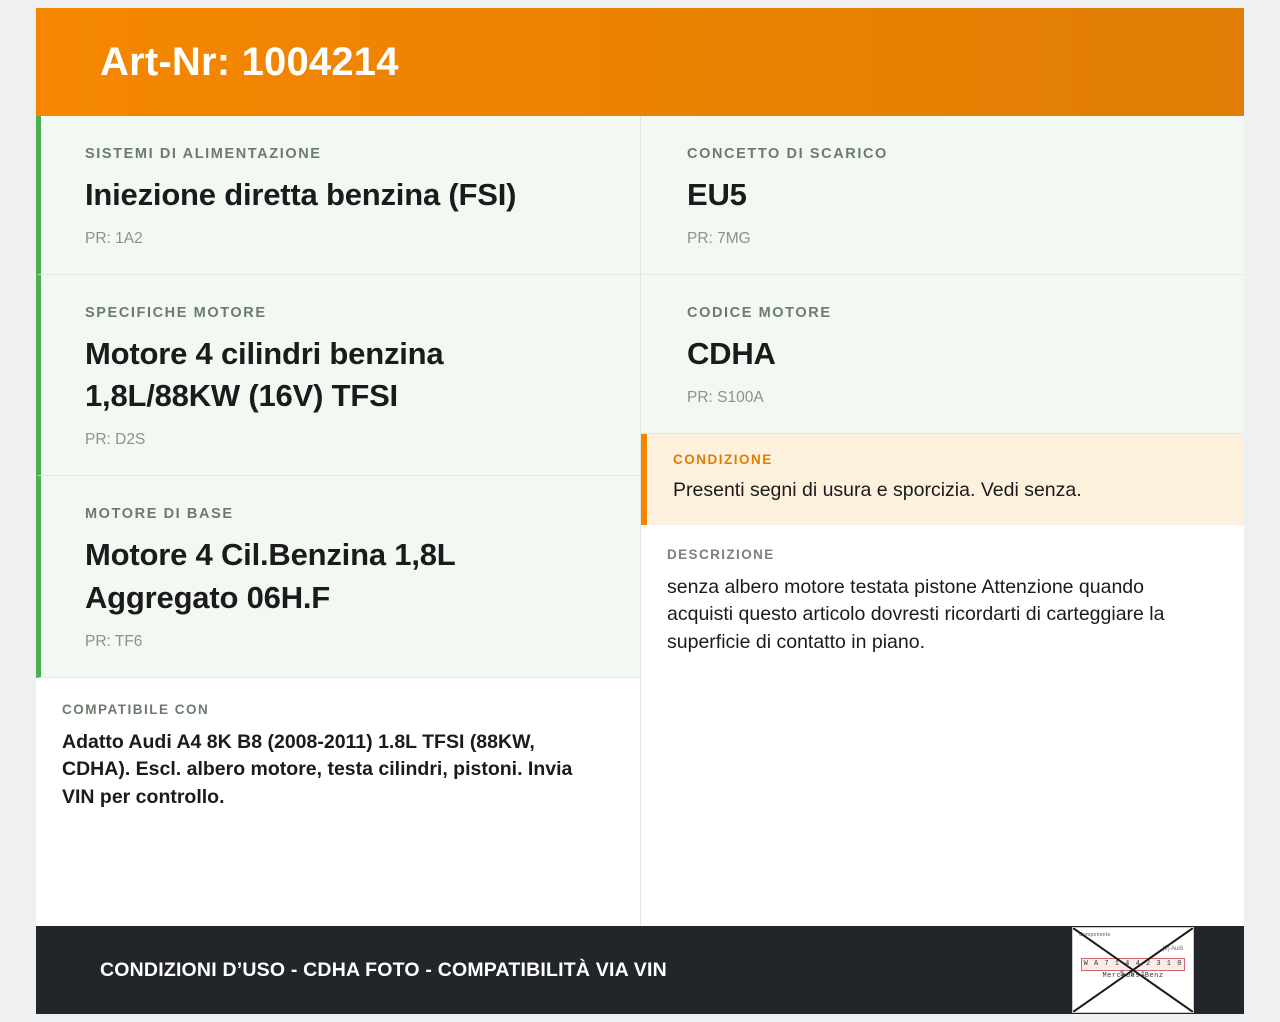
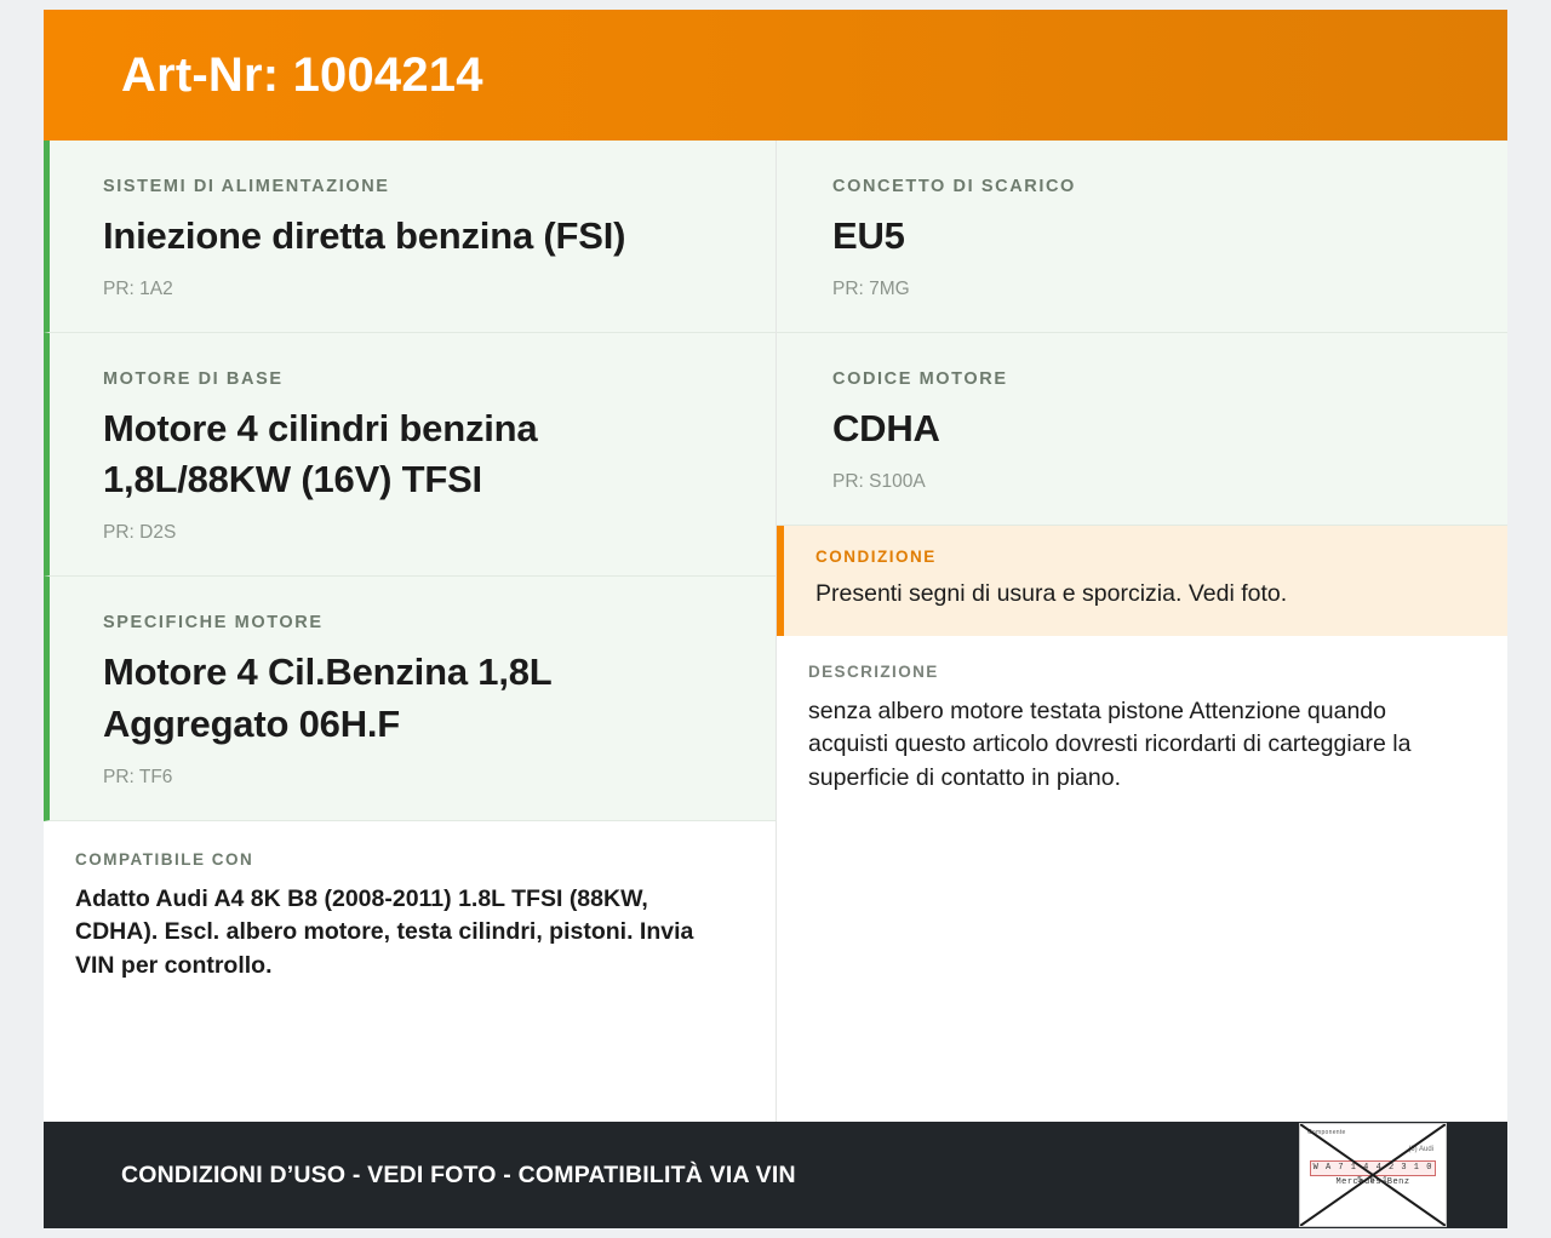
  Art-Nr: 1004214
  SISTEMI DI ALIMENTAZIONE
  Iniezione diretta benzina (FSI)
  PR: 1A2
- SPECIFICHE MOTORE
+ MOTORE DI BASE
  Motore 4 cilindri benzina 1,8L/88KW (16V) TFSI
  PR: D2S
- MOTORE DI BASE
+ SPECIFICHE MOTORE
  Motore 4 Cil.Benzina 1,8L Aggregato 06H.F
  PR: TF6
  COMPATIBILE CON
  Adatto Audi A4 8K B8 (2008-2011) 1.8L TFSI (88KW, CDHA). Escl. albero motore, testa cilindri, pistoni. Invia VIN per controllo.
  CONCETTO DI SCARICO
  EU5
  PR: 7MG
  CODICE MOTORE
  CDHA
  PR: S100A
  CONDIZIONE
- Presenti segni di usura e sporcizia. Vedi senza.
+ Presenti segni di usura e sporcizia. Vedi foto.
  DESCRIZIONE
  senza albero motore testata pistone Attenzione quando acquisti questo articolo dovresti ricordarti di carteggiare la superficie di contatto in piano.
- CONDIZIONI D’USO - CDHA FOTO - COMPATIBILITÀ VIA VIN
+ CONDIZIONI D’USO - VEDI FOTO - COMPATIBILITÀ VIA VIN
  W A 7 1 4 4 2 3 1 0 5 5 1
  MercdesBenz
